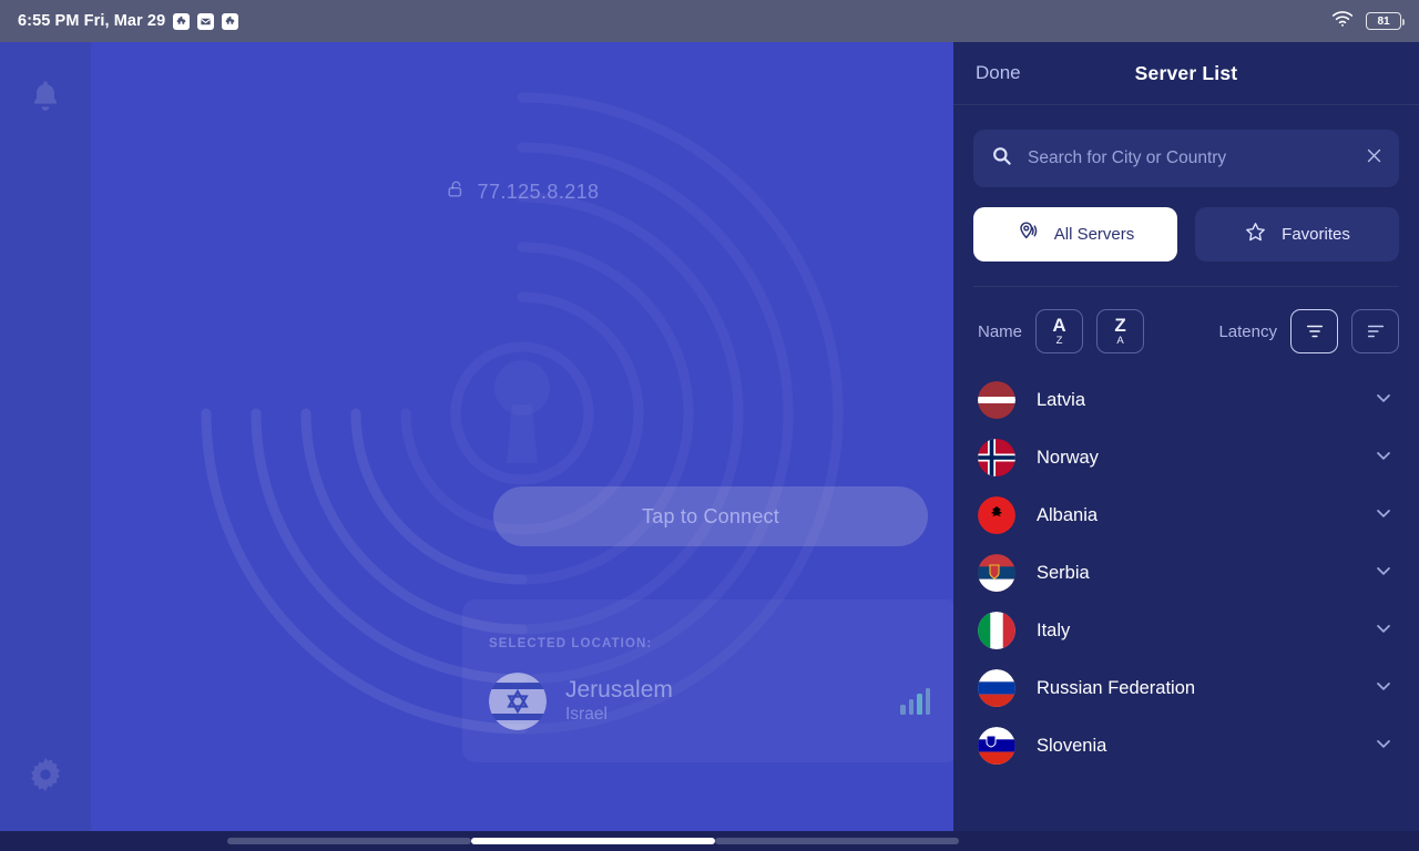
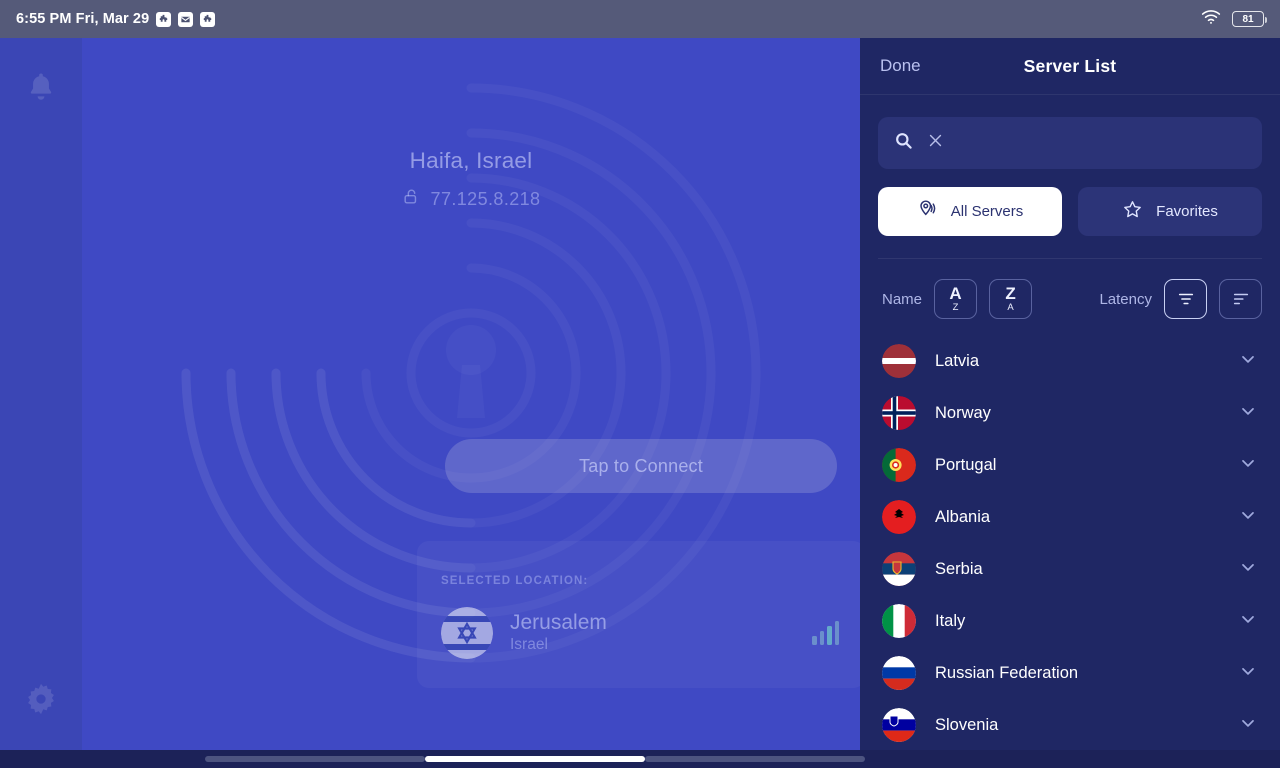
  6:55 PM Fri, Mar 29
  81
+ Haifa, Israel
  77.125.8.218
  Tap to Connect
  SELECTED LOCATION:
  Jerusalem
  Israel
  Done
  Server List
- Search for City or Country
  All Servers
  Favorites
  Name
  A
  Z
  Z
  A
  Latency
  Latvia
  Norway
+ Portugal
  Albania
  Serbia
  Italy
  Russian Federation
  Slovenia
